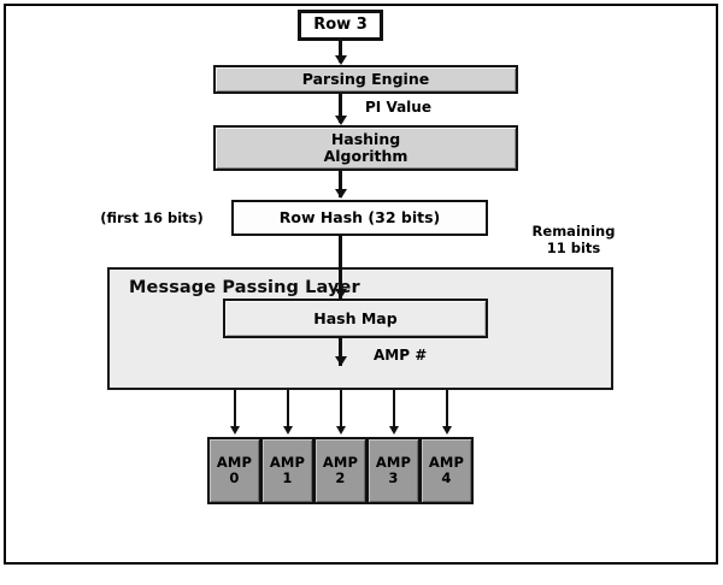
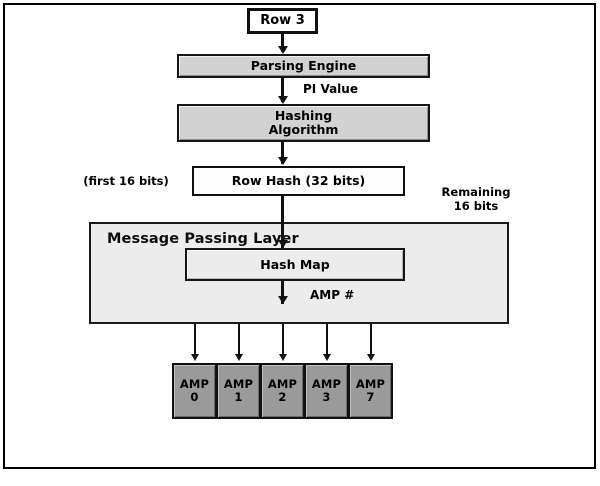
  Row 3
  Parsing Engine
  PI Value
  Hashing
  Algorithm
  Row Hash (32 bits)
  (first 16 bits)
  Remaining
- 11 bits
+ 16 bits
  Message Passing Layer
  Hash Map
  AMP #
  AMP
  0
  AMP
  1
  AMP
  2
  AMP
  3
  AMP
- 4
+ 7
